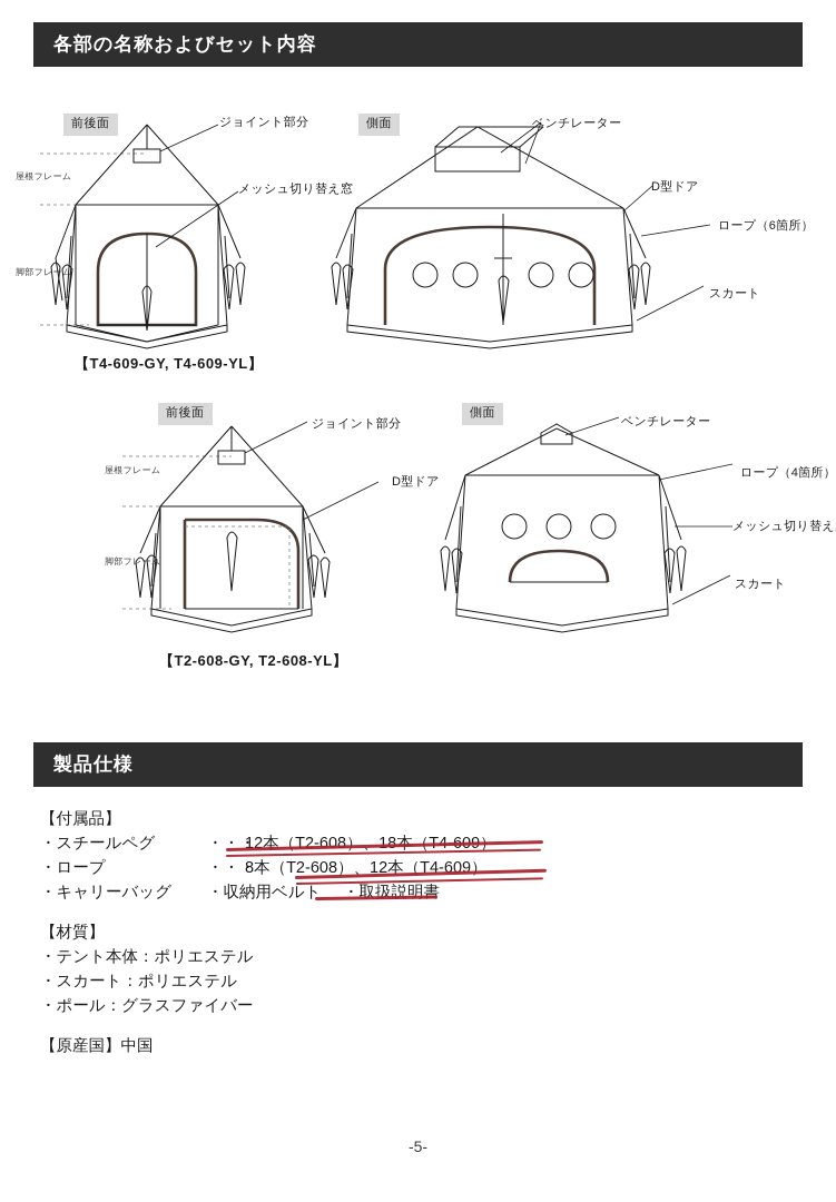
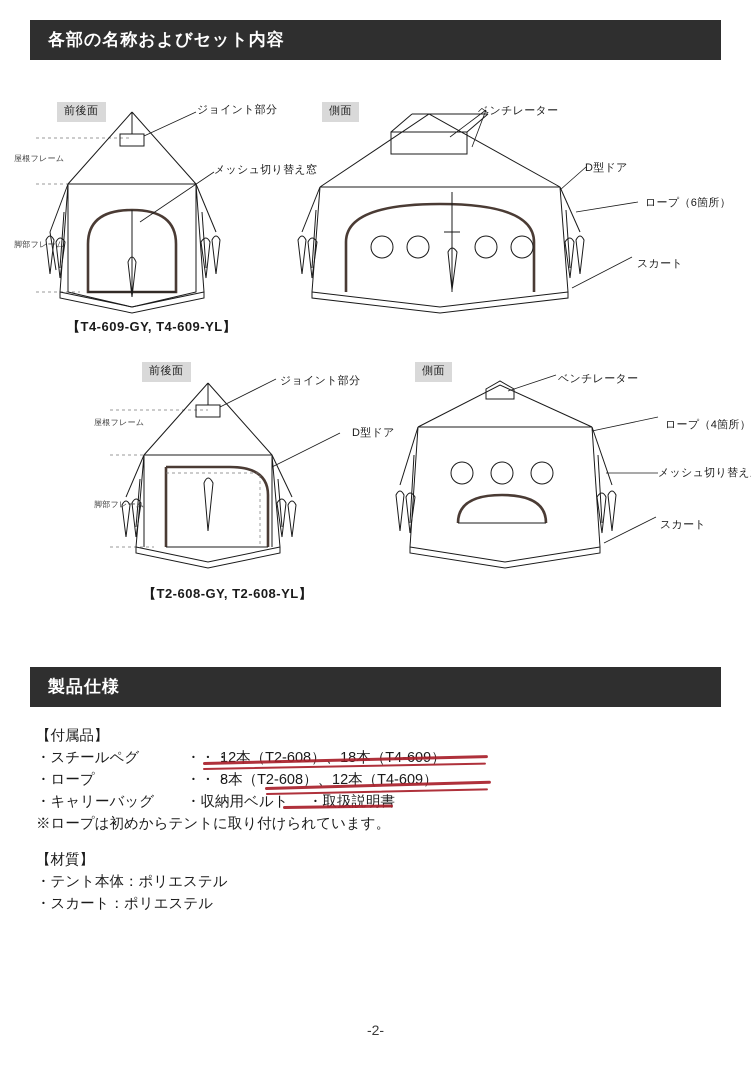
  各部の名称およびセット内容
  前後面
  側面
  ジョイント部分
  メッシュ切り替え窓
  ベンチレーター
  D型ドア
  ロープ（6箇所）
  スカート
  屋根フレーム
  脚部フレーム
  【T4-609-GY, T4-609-YL】
  前後面
  側面
  ジョイント部分
  D型ドア
  ベンチレーター
  ロープ（4箇所）
  メッシュ切り替え
  スカート
  屋根フレーム
  脚部フレーム
  【T2-608-GY, T2-608-YL】
  製品仕様
  【付属品】
  ・スチールペグ
  ・ロープ
  8本（T2-608）、12本（T4-609）
  ・キャリーバッグ
  ・収納用ベルト
  ・取扱説明書
+ ※ロープは初めからテントに取り付けられています。
  【材質】
  ・テント本体：ポリエステル
  ・スカート：ポリエステル
- ・ポール：グラスファイバー
- 【原産国】中国
- -5-
+ -2-
